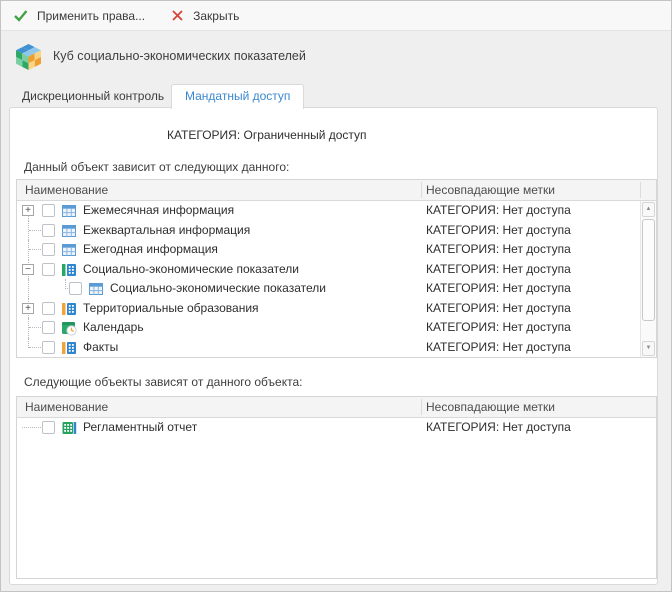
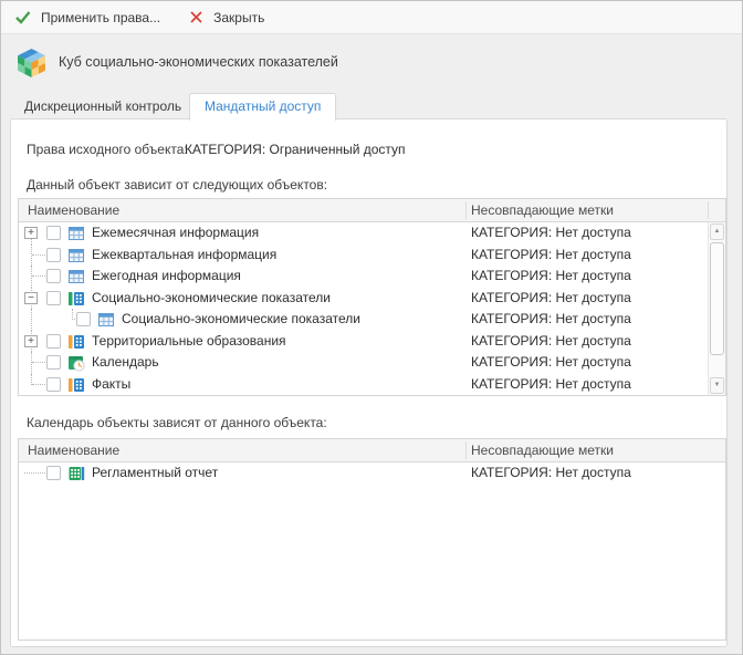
  Применить права...
  Закрыть
  Куб социально-экономических показателей
  Дискреционный контроль
  Мандатный доступ
+ Права исходного объекта:
  КАТЕГОРИЯ: Ограниченный доступ
- Данный объект зависит от следующих данного:
+ Данный объект зависит от следующих объектов:
  Наименование
  Несовпадающие метки
  +
  Ежемесячная информация
  КАТЕГОРИЯ: Нет доступа
  Ежеквартальная информация
  КАТЕГОРИЯ: Нет доступа
  Ежегодная информация
  КАТЕГОРИЯ: Нет доступа
  −
  Социально-экономические показатели
  КАТЕГОРИЯ: Нет доступа
  Социально-экономические показатели
  КАТЕГОРИЯ: Нет доступа
  +
  Территориальные образования
  КАТЕГОРИЯ: Нет доступа
  Календарь
  КАТЕГОРИЯ: Нет доступа
  Факты
  КАТЕГОРИЯ: Нет доступа
- Следующие объекты зависят от данного объекта:
+ Календарь объекты зависят от данного объекта:
  Наименование
  Несовпадающие метки
  Регламентный отчет
  КАТЕГОРИЯ: Нет доступа
